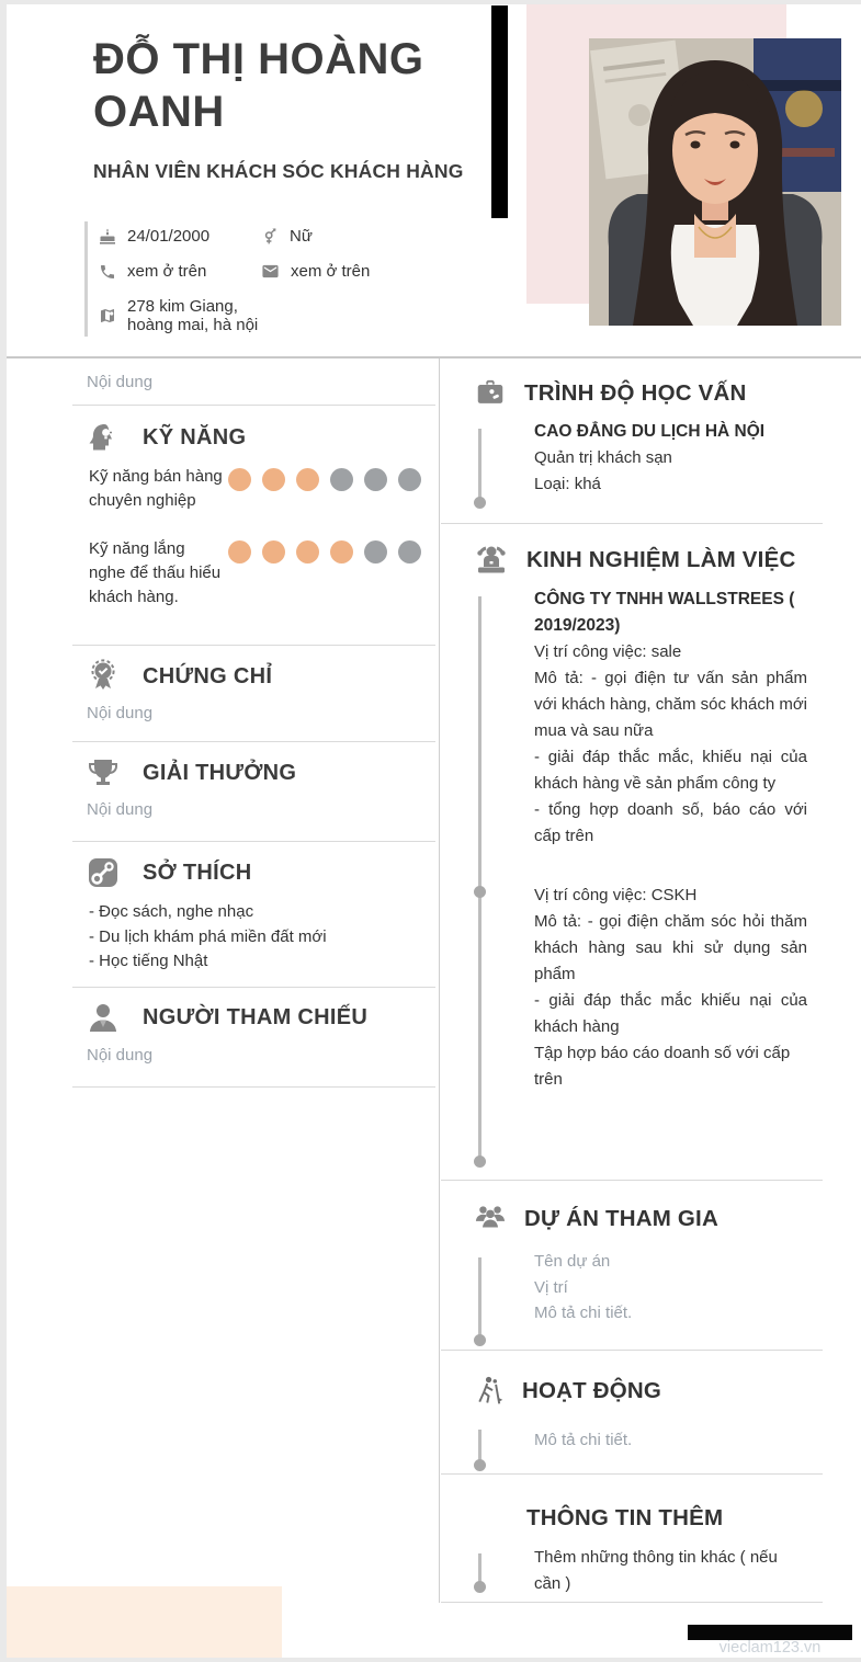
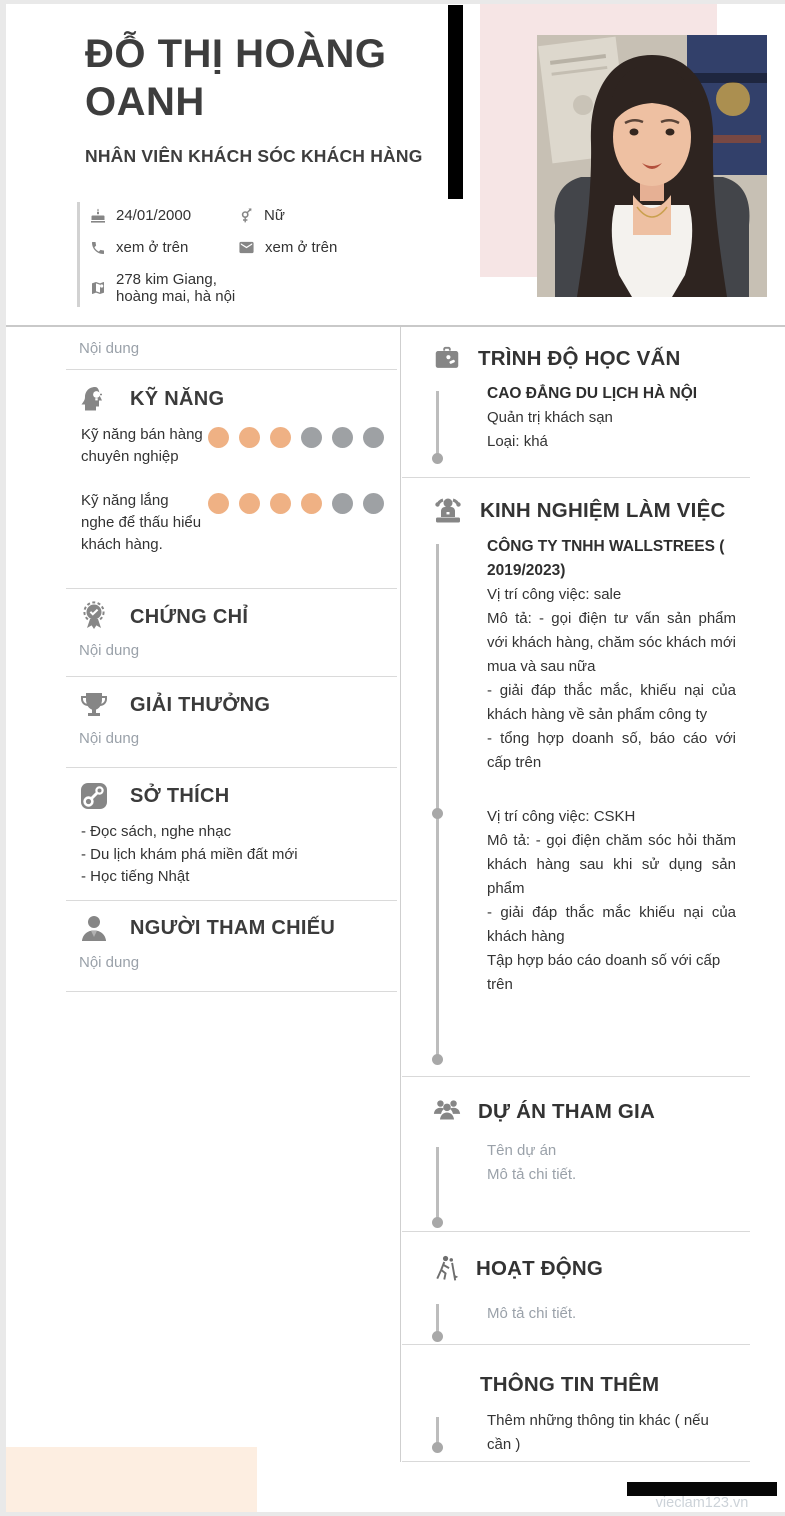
  ĐỖ THỊ HOÀNG OANH
  NHÂN VIÊN KHÁCH SÓC KHÁCH HÀNG
  24/01/2000
  Nữ
  xem ở trên
  xem ở trên
  278 kim Giang, hoàng mai, hà nội
  Nội dung
  KỸ NĂNG
  Kỹ năng bán hàng chuyên nghiệp
  Kỹ năng lắng nghe để thấu hiểu khách hàng.
  CHỨNG CHỈ
  Nội dung
  GIẢI THƯỞNG
  Nội dung
  SỞ THÍCH
  - Đọc sách, nghe nhạc
  - Du lịch khám phá miền đất mới
  - Học tiếng Nhật
  NGƯỜI THAM CHIẾU
  Nội dung
  TRÌNH ĐỘ HỌC VẤN
  CAO ĐẲNG DU LỊCH HÀ NỘI
  Quản trị khách sạn
  Loại: khá
  KINH NGHIỆM LÀM VIỆC
  CÔNG TY TNHH WALLSTREES ( 2019/2023)
  Vị trí công việc: sale
  Mô tả: - gọi điện tư vấn sản phẩm với khách hàng, chăm sóc khách mới mua và sau nữa
  - giải đáp thắc mắc, khiếu nại của khách hàng về sản phẩm công ty
  - tổng hợp doanh số, báo cáo với cấp trên
  Vị trí công việc: CSKH
  Mô tả: - gọi điện chăm sóc hỏi thăm khách hàng sau khi sử dụng sản phẩm
  - giải đáp thắc mắc khiếu nại của khách hàng
  Tập hợp báo cáo doanh số với cấp trên
  DỰ ÁN THAM GIA
  Tên dự án
- Vị trí
  Mô tả chi tiết.
  HOẠT ĐỘNG
  Mô tả chi tiết.
  THÔNG TIN THÊM
  Thêm những thông tin khác ( nếu cần )
  vieclam123.vn
